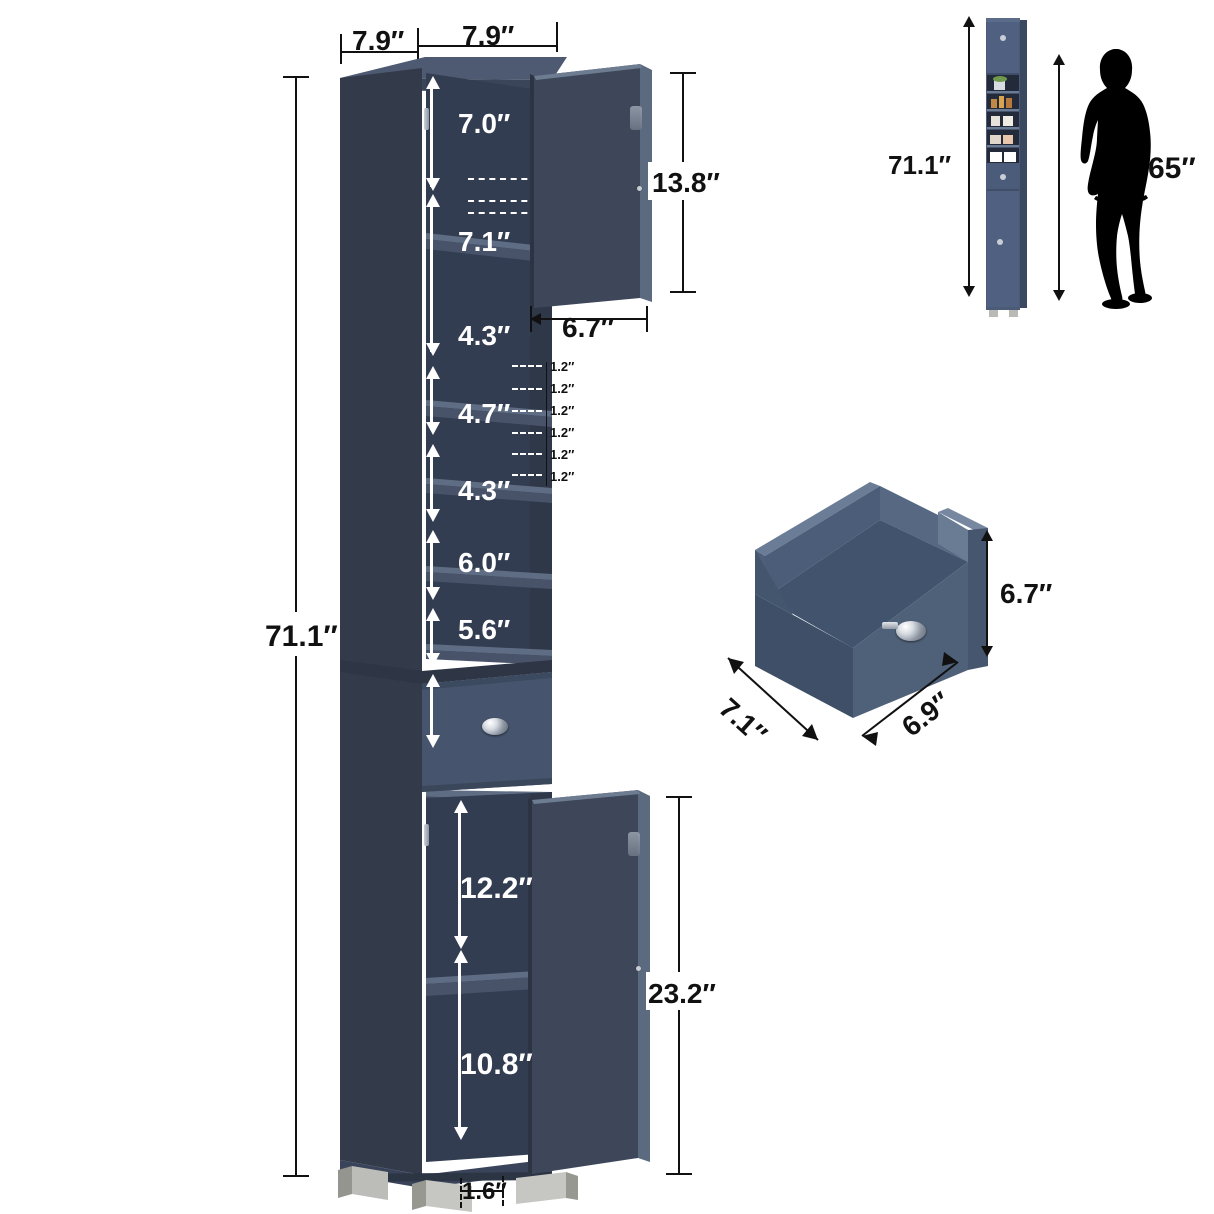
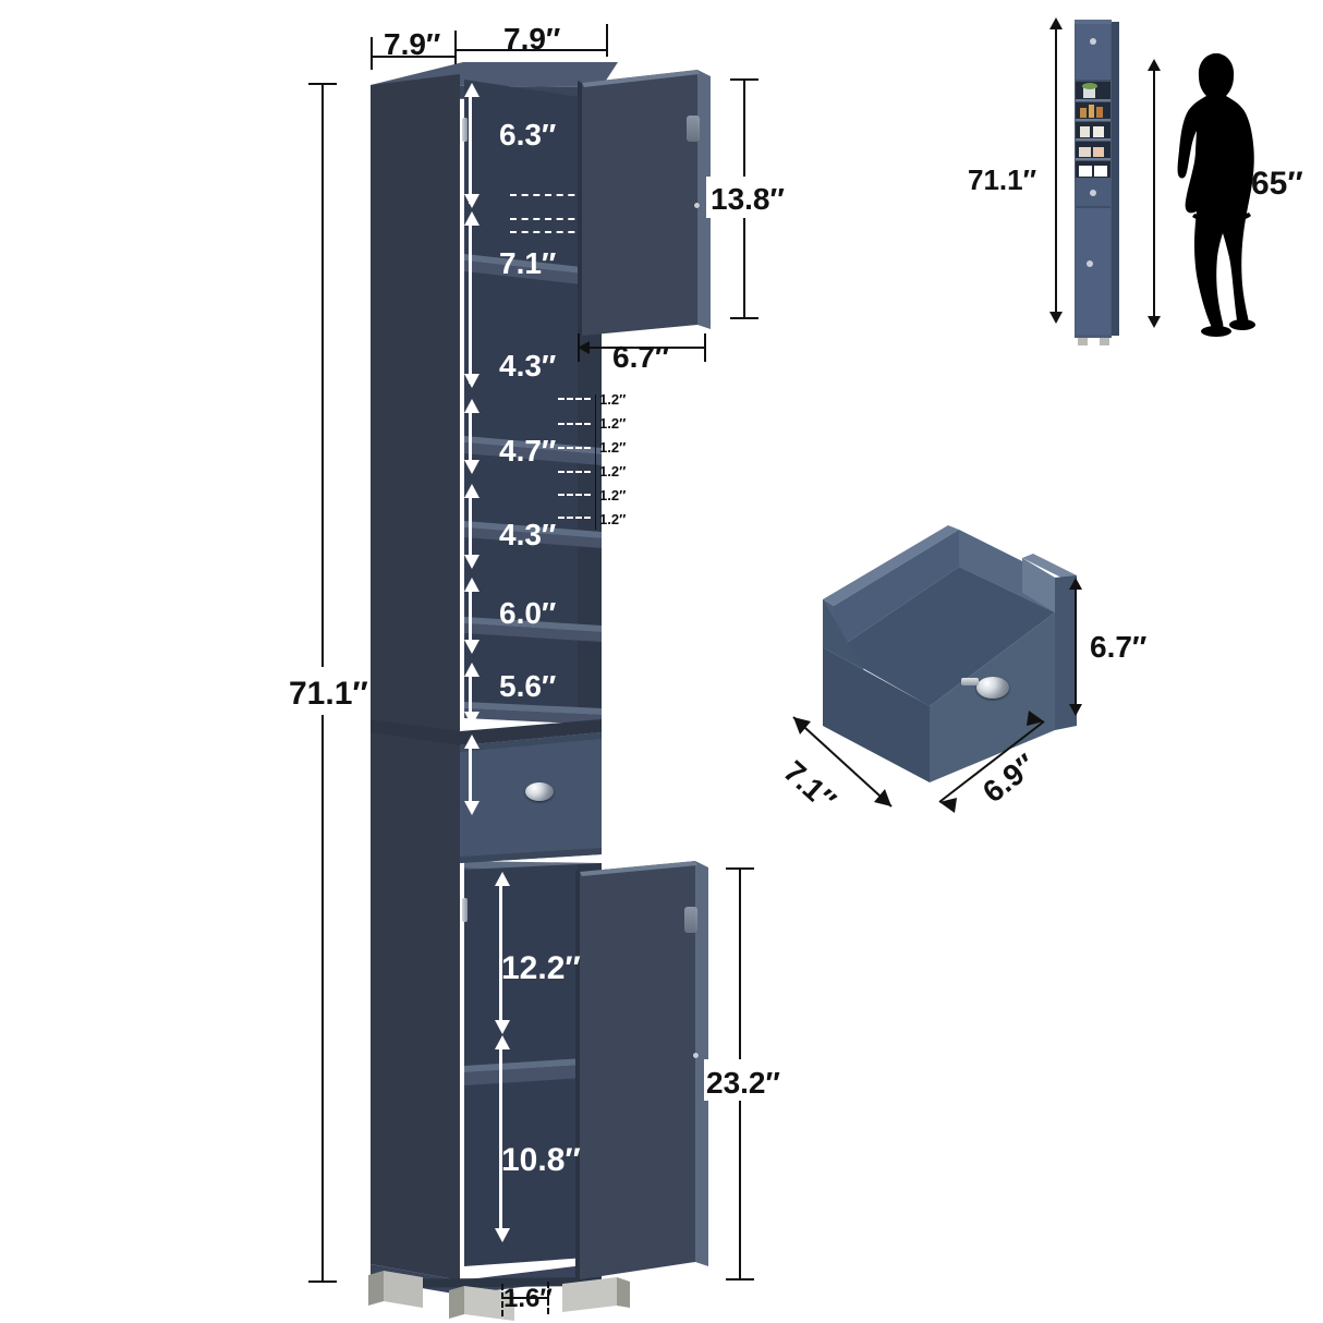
  7.9″
  7.9″
  71.1″
  1.2″
  1.2″
  1.2″
  1.2″
  1.2″
  1.2″
- 7.0″
+ 6.3″
  7.1″
  4.3″
  4.7″
  4.3″
  6.0″
  5.6″
  13.8″
  6.7″
  12.2″
  10.8″
  23.2″
  1.6″
  71.1″
  65″
  6.7″
